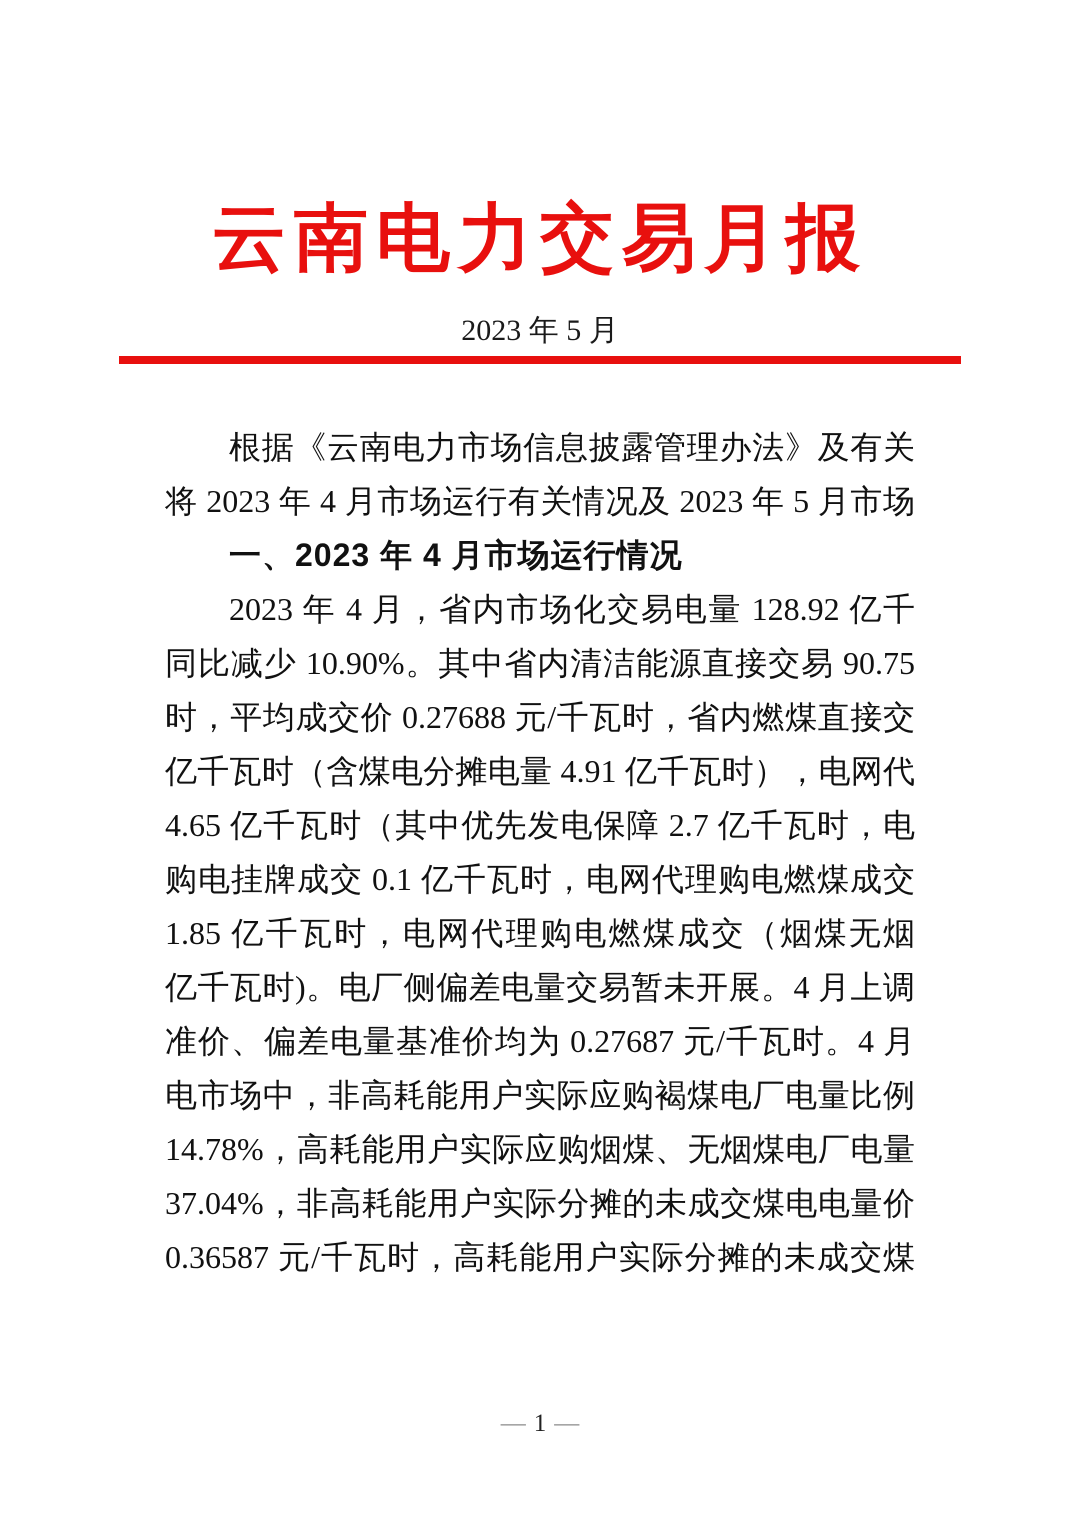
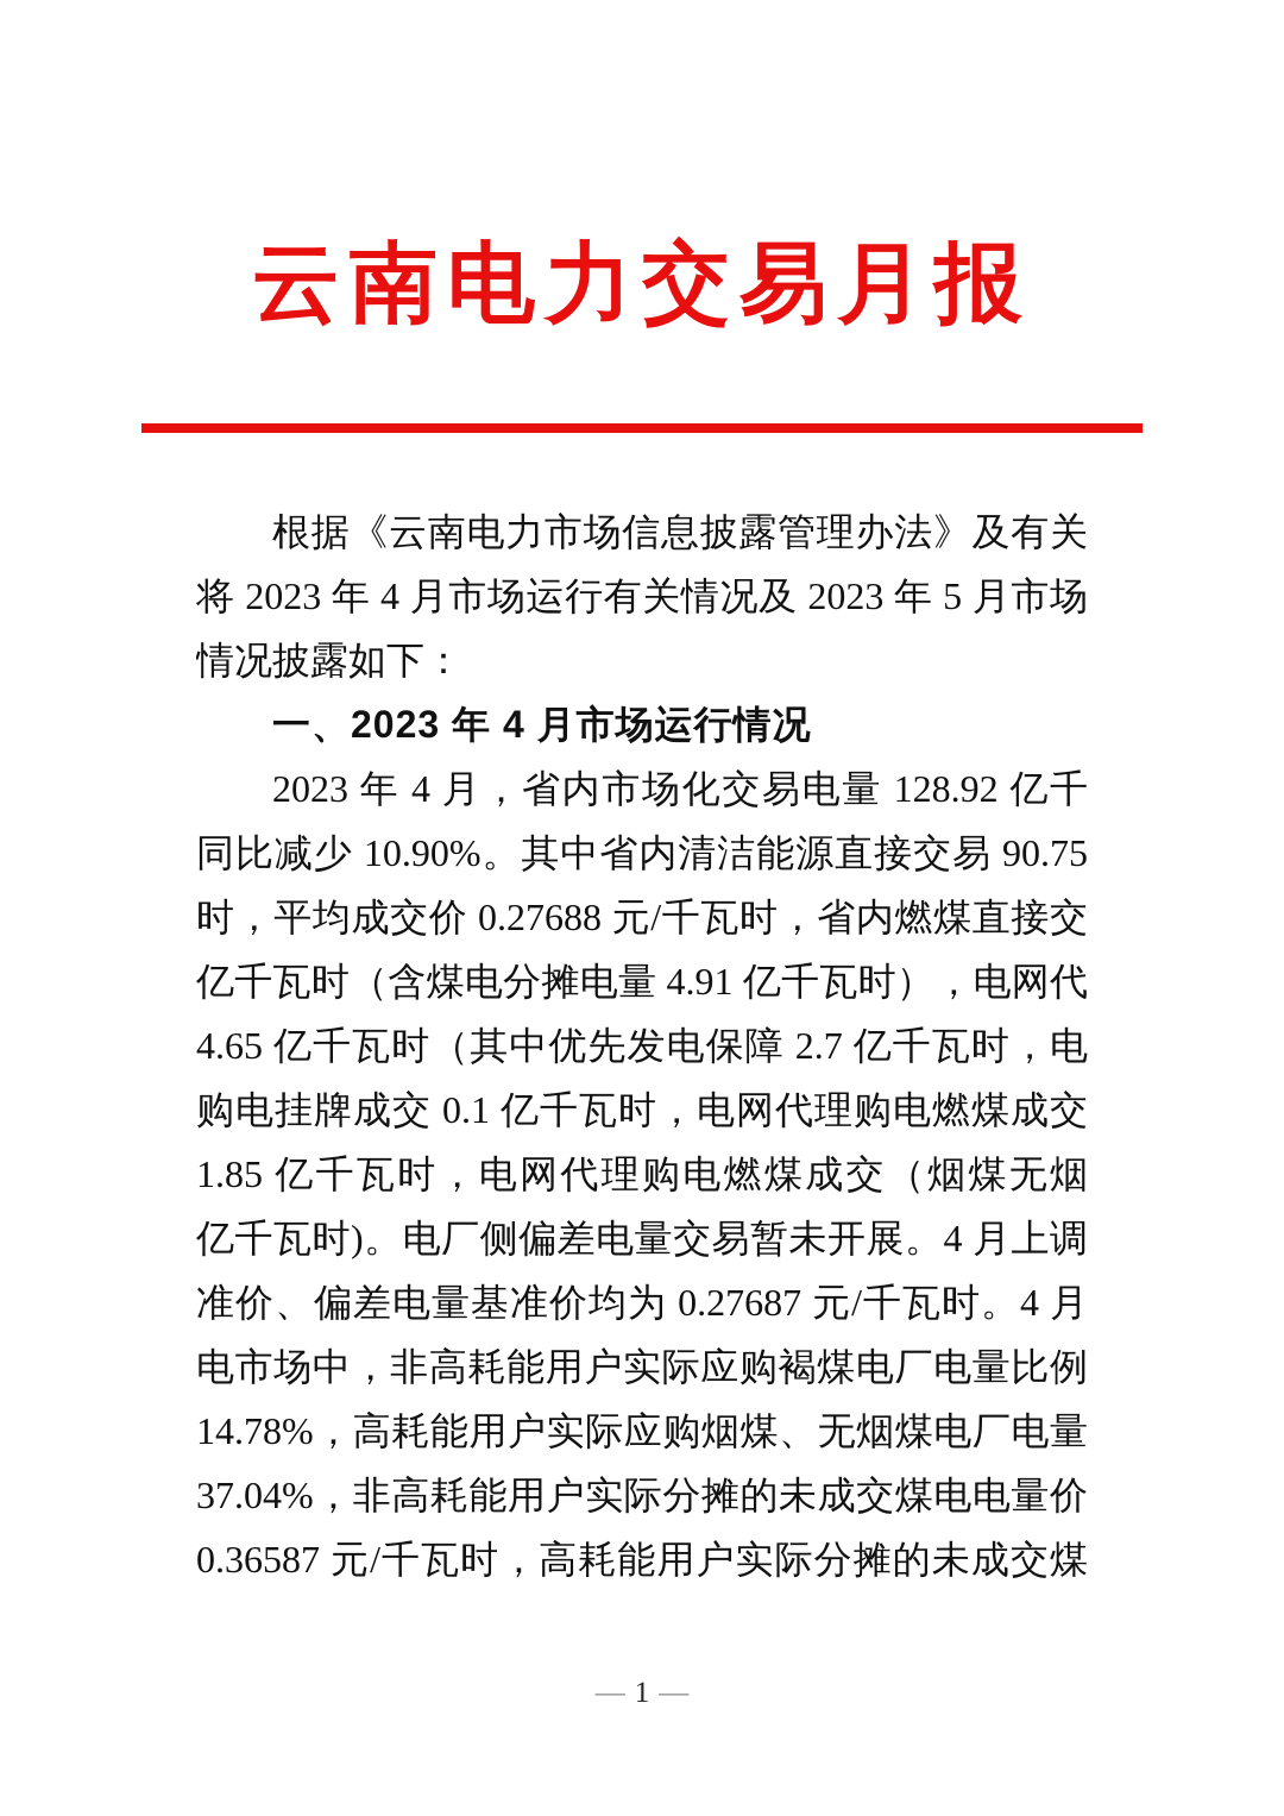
  云南电力交易月报
- 2023 年 5 月
  根据《云南电力市场信息披露管理办法》及有关
  将 2023 年 4 月市场运行有关情况及 2023 年 5 月市场
+ 情况披露如下：
  一、2023 年 4 月市场运行情况
  2023 年 4 月，省内市场化交易电量 128.92 亿千
  同比减少 10.90%。其中省内清洁能源直接交易 90.75
  时，平均成交价 0.27688 元/千瓦时，省内燃煤直接交
  亿千瓦时（含煤电分摊电量 4.91 亿千瓦时），电网代
  4.65 亿千瓦时（其中优先发电保障 2.7 亿千瓦时，电
  购电挂牌成交 0.1 亿千瓦时，电网代理购电燃煤成交
  1.85 亿千瓦时，电网代理购电燃煤成交（烟煤无烟
  亿千瓦时)。电厂侧偏差电量交易暂未开展。4 月上调
  准价、偏差电量基准价均为 0.27687 元/千瓦时。4 月
  电市场中，非高耗能用户实际应购褐煤电厂电量比例
  14.78%，高耗能用户实际应购烟煤、无烟煤电厂电量
  37.04%，非高耗能用户实际分摊的未成交煤电电量价
  0.36587 元/千瓦时，高耗能用户实际分摊的未成交煤
  — 1 —
